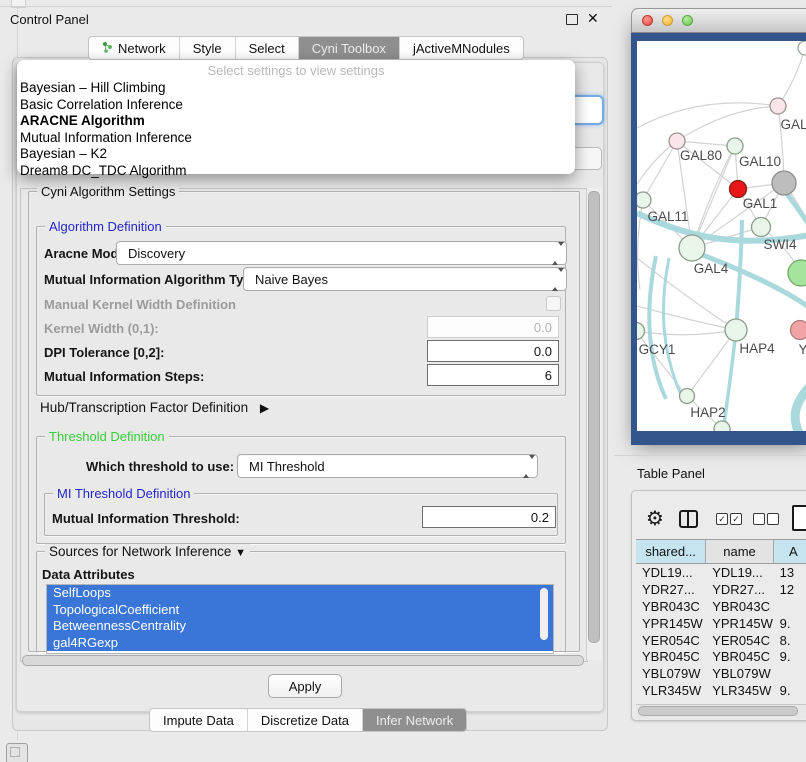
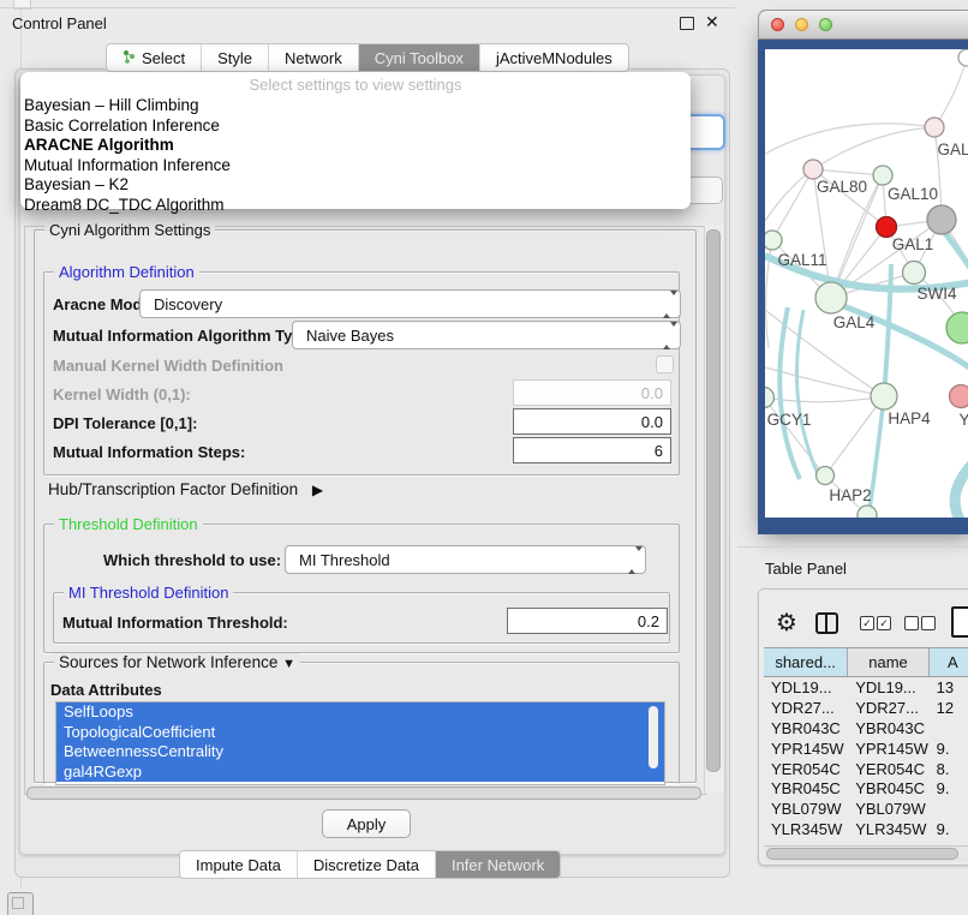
  Control Panel
  ✕
- Network
+ Select
  Style
- Select
+ Network
  Cyni Toolbox
  jActiveMNodules
  Cyni Algorithm Settings
  Algorithm Definition
  Aracne Mod
  Discovery
  Mutual Information Algorithm Ty
  Naive Bayes
  Manual Kernel Width Definition
  Kernel Width (0,1):
  0.0
- DPI Tolerance [0,2]:
+ DPI Tolerance [0,1]:
  0.0
  Mutual Information Steps:
  6
  Hub/Transcription Factor Definition ▶
  Threshold Definition
  Which threshold to use:
  MI Threshold
  MI Threshold Definition
  Mutual Information Threshold:
  0.2
  Sources for Network Inference ▼
  Data Attributes
  SelfLoops
  TopologicalCoefficient
  BetweennessCentrality
  gal4RGexp
  Apply
  Impute Data
  Discretize Data
  Infer Network
  Select settings to view settings
  Bayesian – Hill Climbing
  Basic Correlation Inference
  ARACNE Algorithm
  Mutual Information Inference
  Bayesian – K2
  Dream8 DC_TDC Algorithm
  GAL
  GAL80
  GAL10
  GAL11
  GAL1
  SWI4
  GAL4
  GCY1
  HAP4
  Y
  HAP2
  Table Panel
  ⚙
  ✓
  ✓
  shared...
  name
  A
  YDL19...
  YDL19...
  13
  YDR27...
  YDR27...
  12
  YBR043C
  YBR043C
  YPR145W
  YPR145W
  9.
  YER054C
  YER054C
  8.
  YBR045C
  YBR045C
  9.
  YBL079W
  YBL079W
  YLR345W
  YLR345W
  9.
